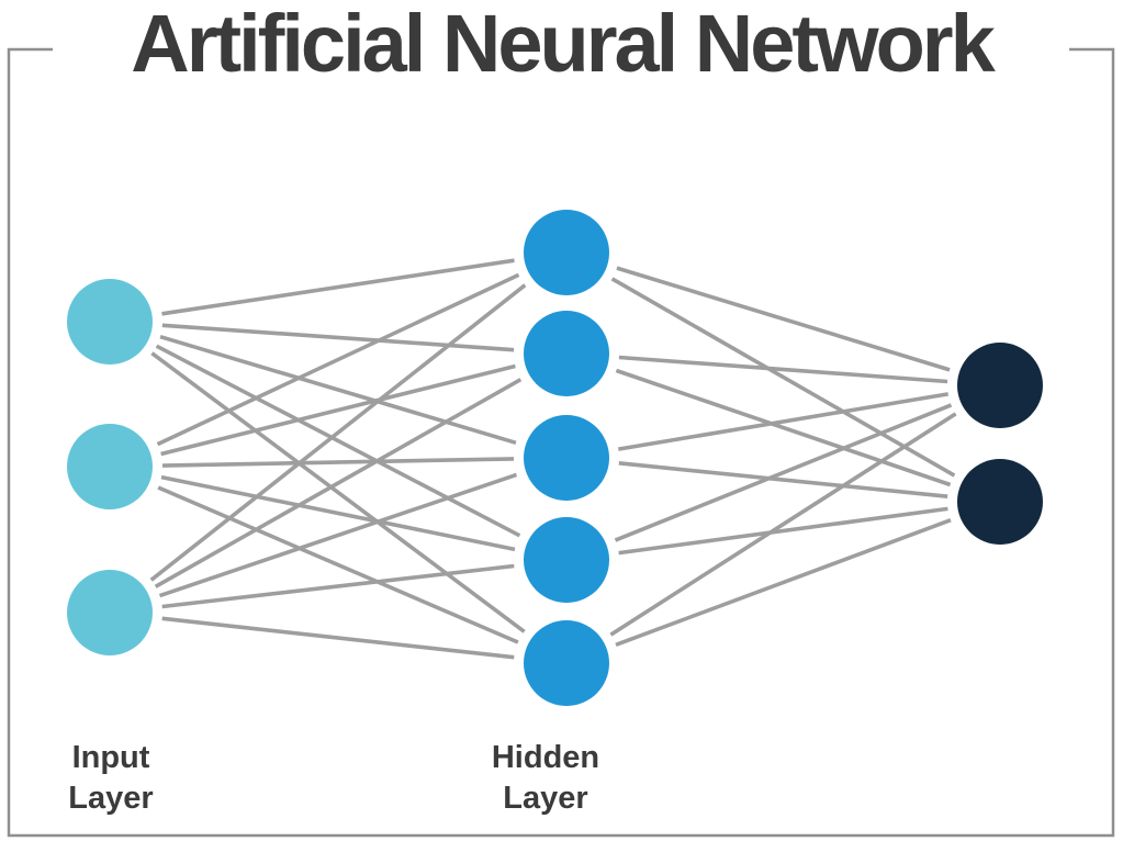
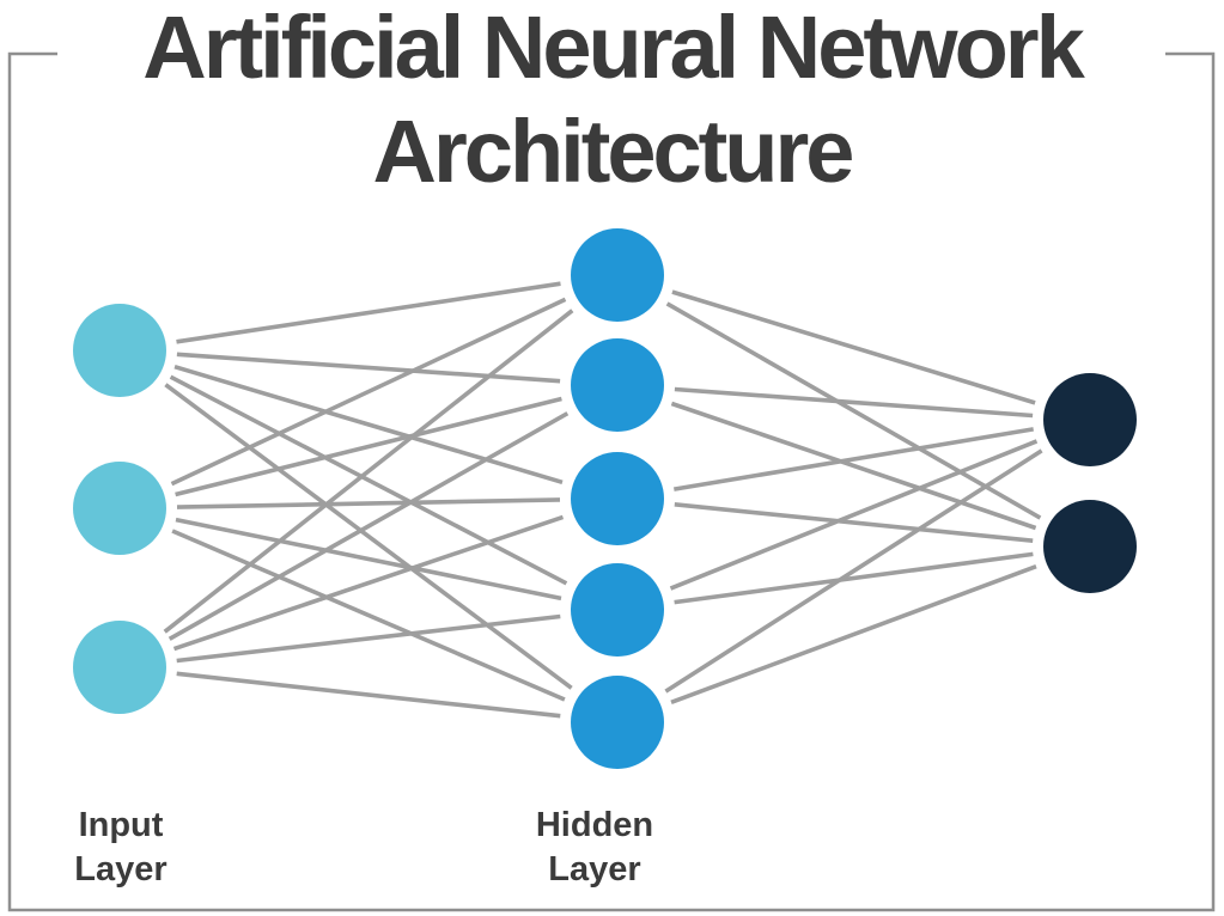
  Artificial Neural Network
+ Architecture
  Input Layer
  Hidden Layer
